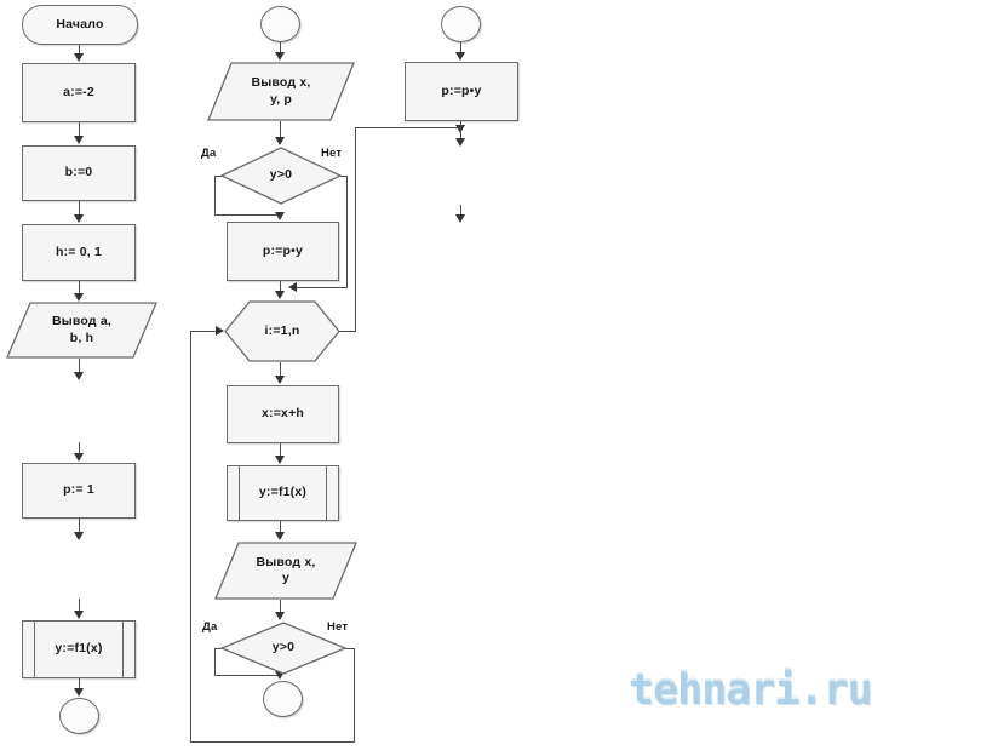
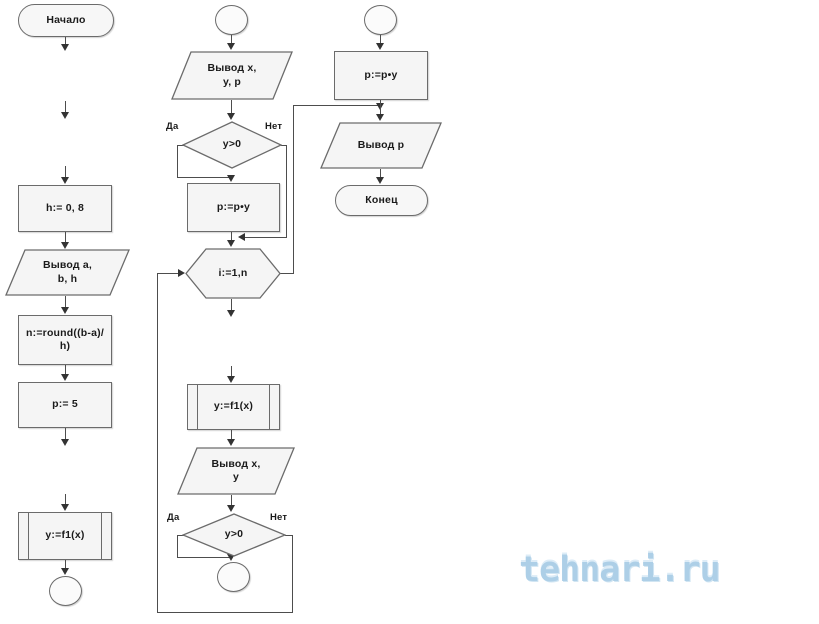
  Начало
- a:=-2
- b:=0
- h:= 0, 1
+ h:= 0, 8
  Вывод a,
  b, h
+ n:=round((b-a)/
+ h)
- p:= 1
+ p:= 5
  y:=f1(x)
  Вывод x,
  y, p
  y>0
  Да
  Нет
  p:=p•y
  i:=1,n
- x:=x+h
  y:=f1(x)
  Вывод x,
  y
  y>0
  Да
  Нет
  p:=p•y
+ Вывод p
+ Конец
  tehnari.ru
